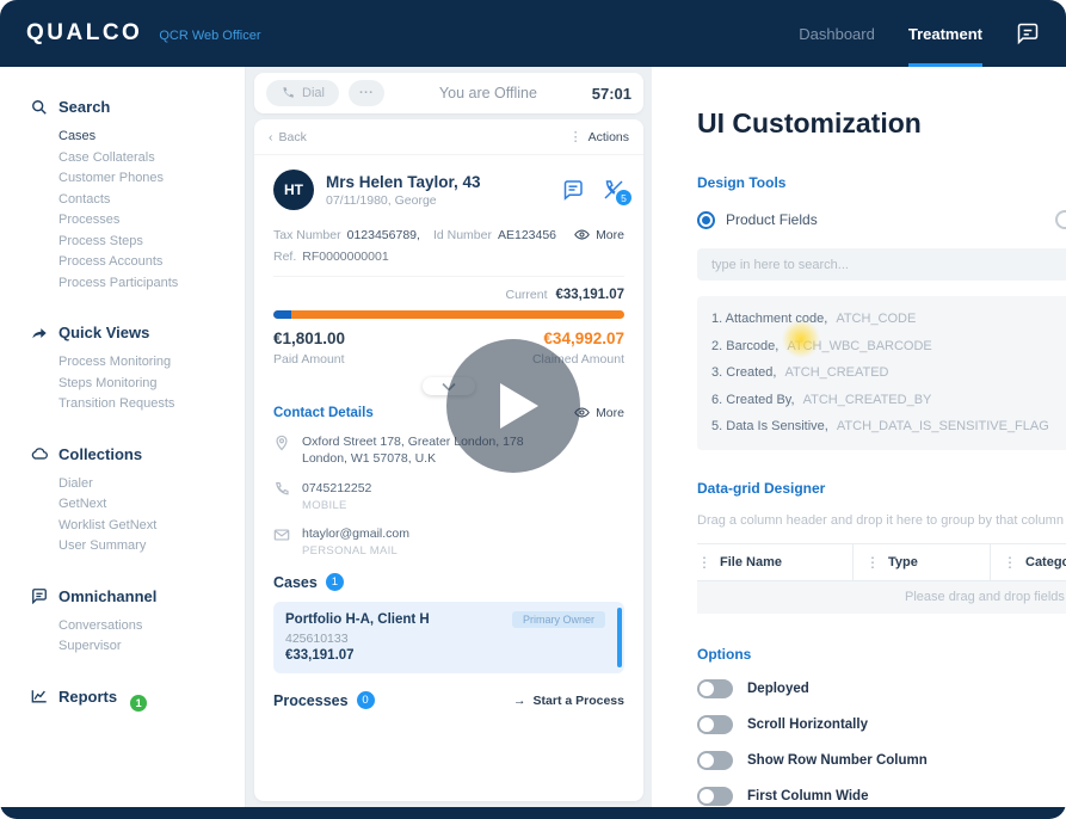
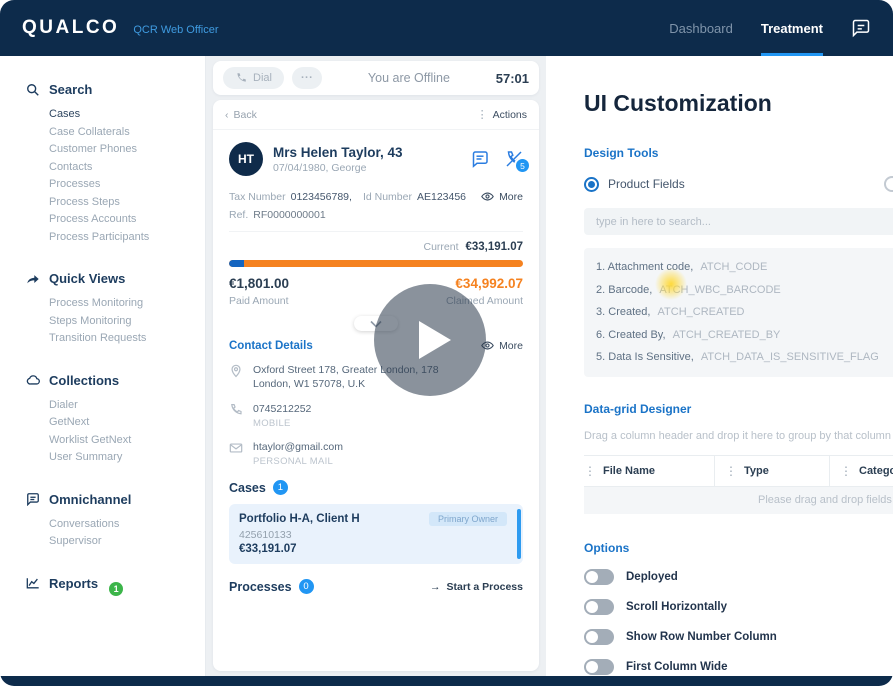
  QUALCO
  QCR Web Officer
  Dashboard
  Treatment
  Search
  Cases
  Case Collaterals
  Customer Phones
  Contacts
  Processes
  Process Steps
  Process Accounts
  Process Participants
  Quick Views
  Process Monitoring
  Steps Monitoring
  Transition Requests
  Collections
  Dialer
  GetNext
  Worklist GetNext
  User Summary
  Omnichannel
  Conversations
  Supervisor
  Reports
  1
  Dial
  ...
  You are Offline
  57:01
  ‹
  Back
  ⋮
  Actions
  HT
  Mrs Helen Taylor, 43
- 07/11/1980, George
+ 07/04/1980, George
  5
  Tax Number
  0123456789,
  Id Number
  AE123456
  More
  Ref.
  RF0000000001
  Current €33,191.07
  €1,801.00
  Paid Amount
  €34,992.07
  Claimed Amount
  Contact Details
  More
  Oxford Street 178, Greater London, 178
  London, W1 57078, U.K
  0745212252
  MOBILE
  htaylor@gmail.com
  PERSONAL MAIL
  Cases
  1
  Portfolio H-A, Client H
  Primary Owner
  425610133
  €33,191.07
  Processes
  0
  →
  Start a Process
  UI Customization
  Design Tools
  Product Fields
  type in here to search...
  1. Attachment code, ATCH_CODE
  2. Barcode, _WBC_BARCODE
  3. Created, ATCH_CREATED
  6. Created By, ATCH_CREATED_BY
  5. Data Is Sensitive, ATCH_DATA_IS_SENSITIVE_FLAG
  Data-grid Designer
  Drag a column header and drop it here to group by that column
  ⋮
  File Name
  ⋮
  Type
  ⋮
  Please drag and drop fields
  Options
  Deployed
  Scroll Horizontally
  Show Row Number Column
  First Column Wide
